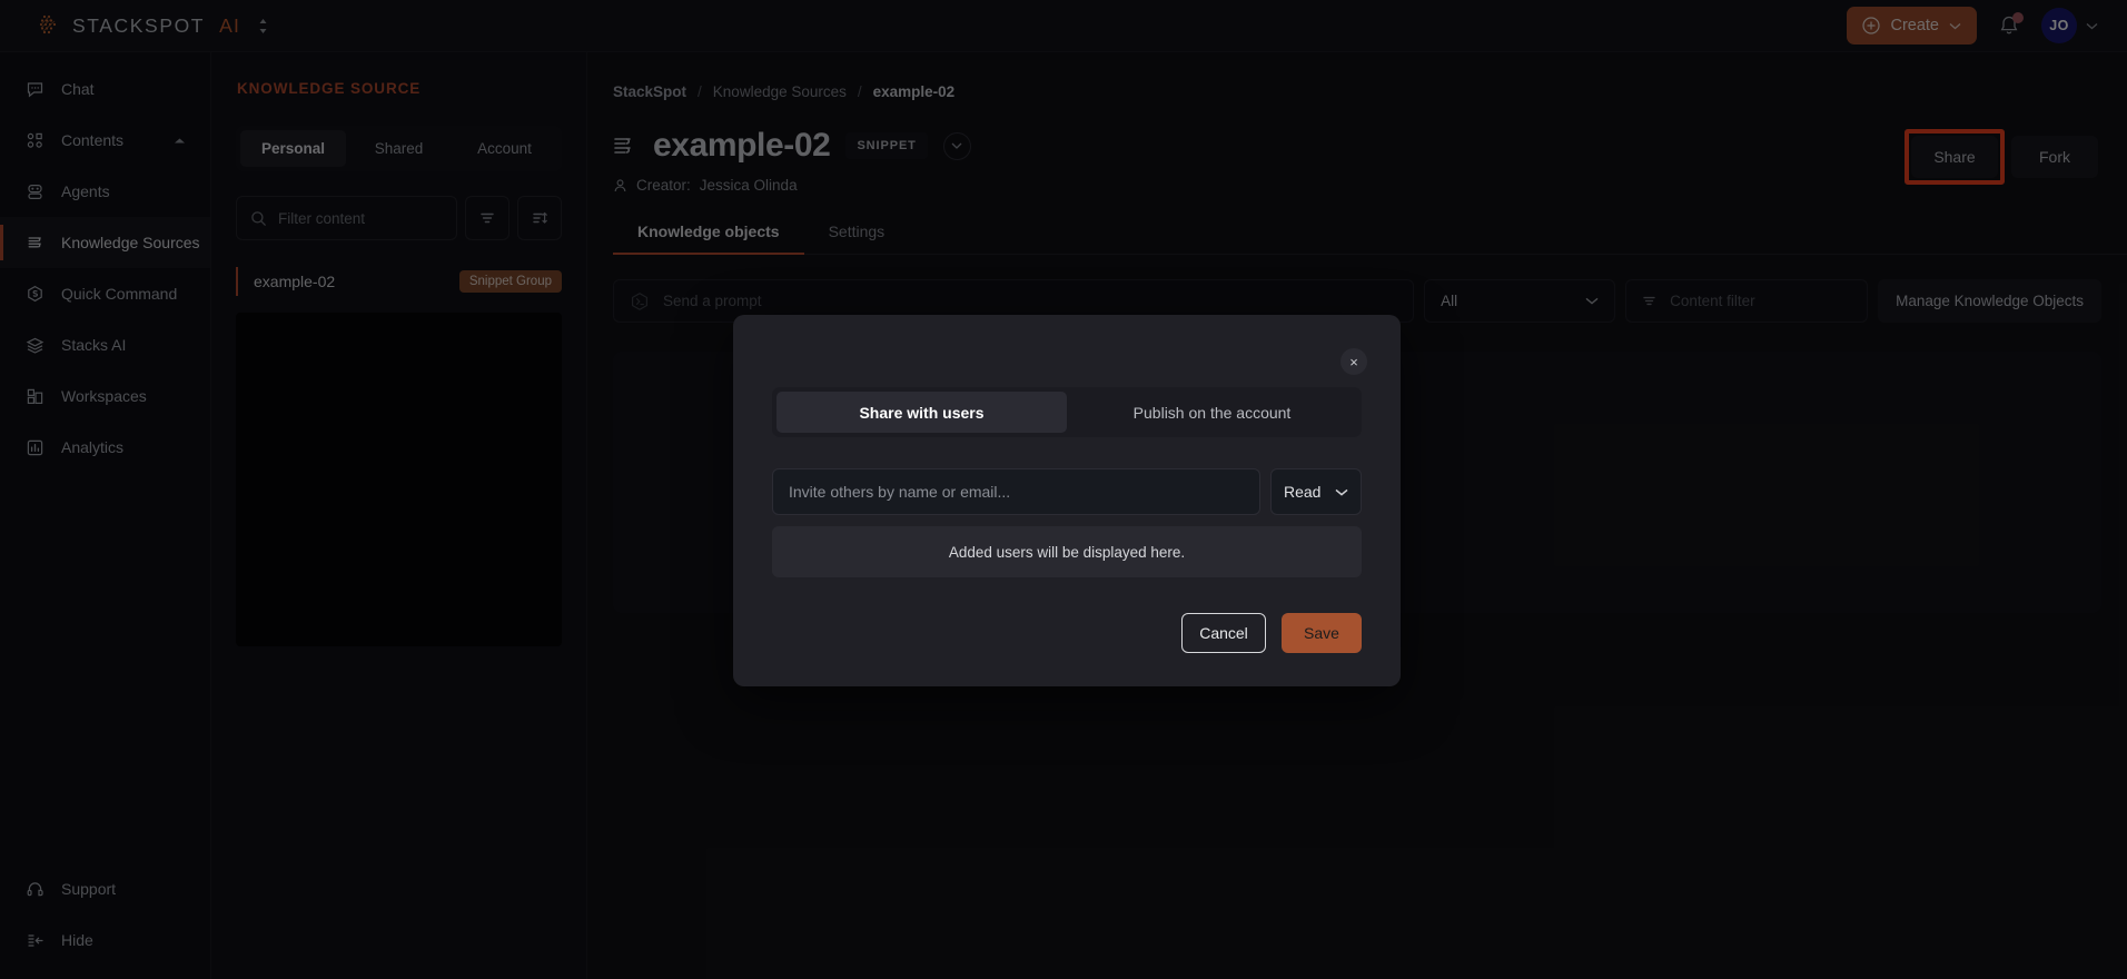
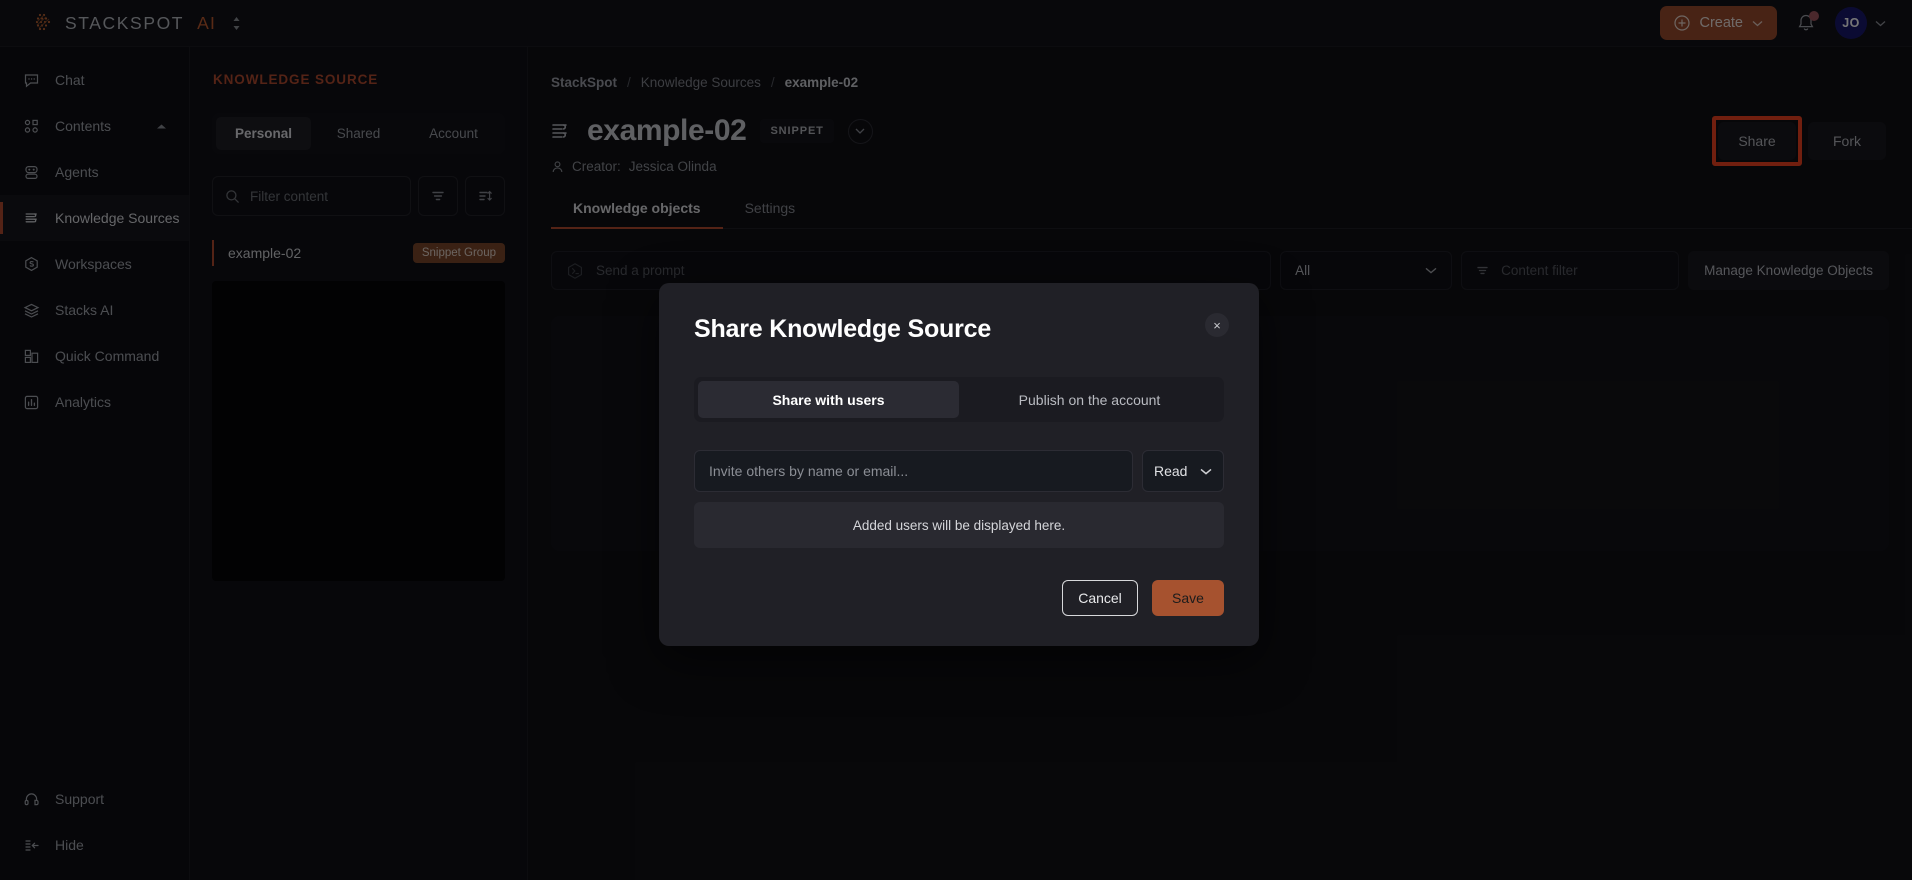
  STACKSPOT
  AI
  Create
  JO
  Chat
  Contents
  Agents
  Knowledge Sources
- Quick Command
+ Workspaces
  Stacks AI
- Workspaces
+ Quick Command
  Analytics
  Support
  Hide
  KNOWLEDGE SOURCE
  Personal
  Shared
  Account
  Filter content
  example-02
  Snippet Group
  StackSpot
  /
  Knowledge Sources
  /
  example-02
  example-02
  SNIPPET
  Creator:
  Jessica Olinda
  Knowledge objects
  Settings
  Send a prompt
  All
  Content filter
  Manage Knowledge Objects
  Share
  Fork
+ Share Knowledge Source
  ×
  Share with users
  Publish on the account
  Invite others by name or email...
  Read
  Added users will be displayed here.
  Cancel
  Save
